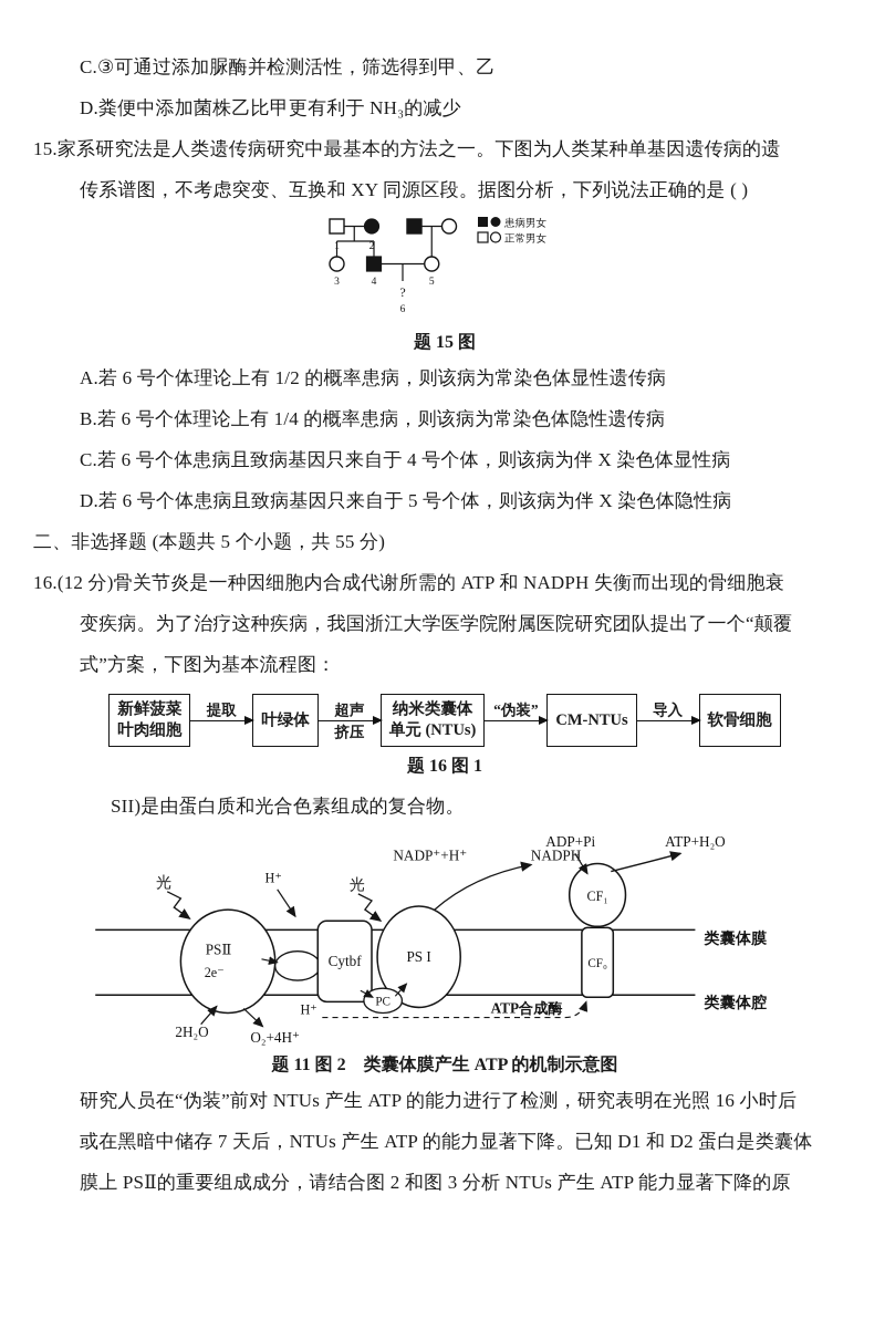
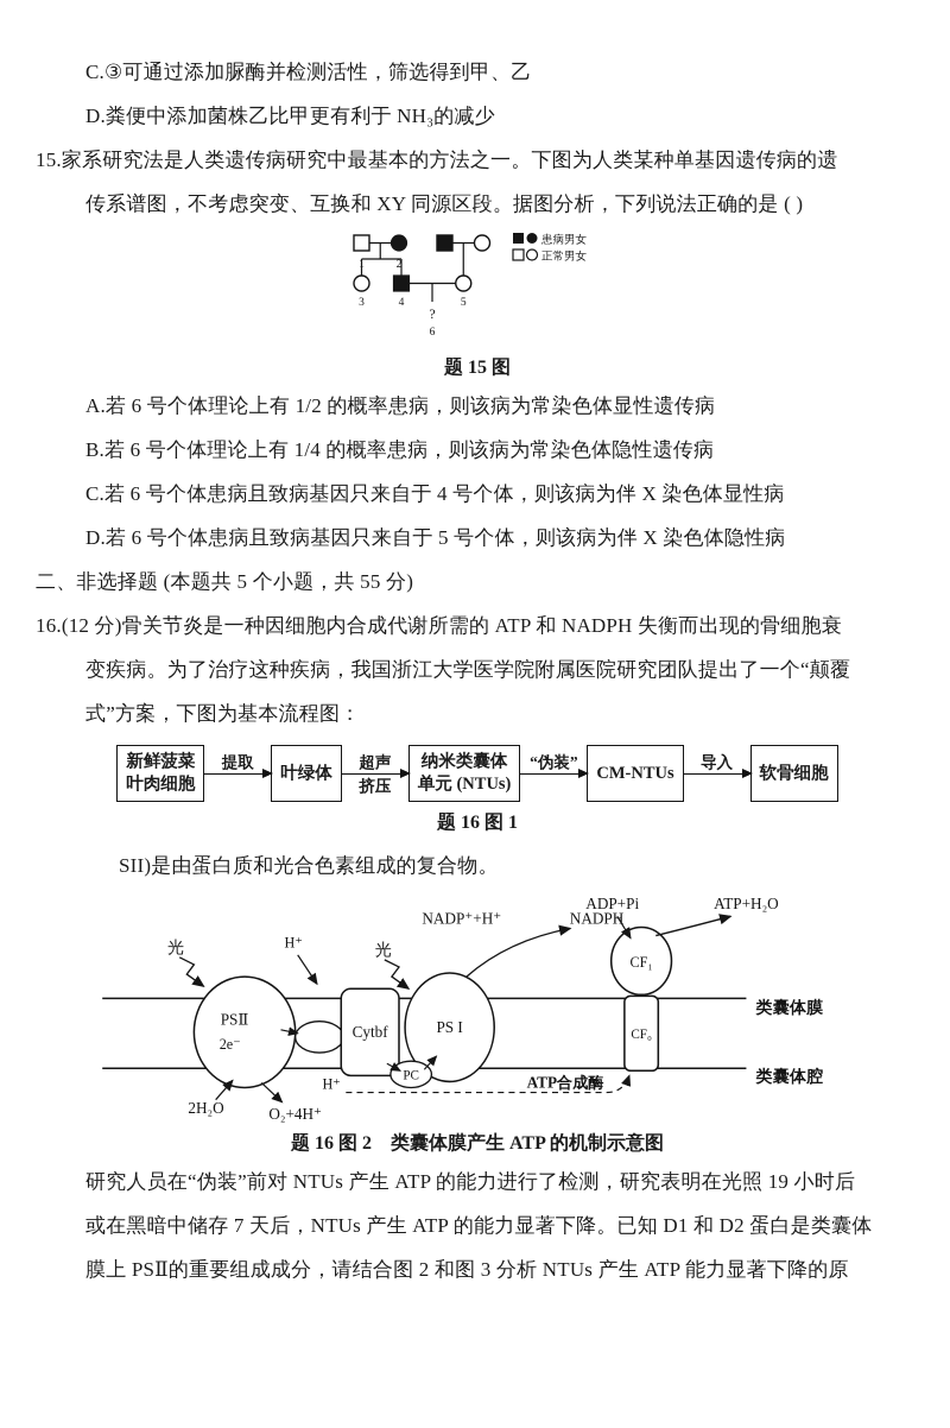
  C.③可通过添加脲酶并检测活性，筛选得到甲、乙
  D.粪便中添加菌株乙比甲更有利于 NH₃的减少
  15.家系研究法是人类遗传病研究中最基本的方法之一。下图为人类某种单基因遗传病的遗
  传系谱图，不考虑突变、互换和 XY 同源区段。据图分析，下列说法正确的是 ( )
  2
  患病男女
  正常男女
  3
  4
  5
  ?
  6
  题 15 图
  A.若 6 号个体理论上有 1/2 的概率患病，则该病为常染色体显性遗传病
  B.若 6 号个体理论上有 1/4 的概率患病，则该病为常染色体隐性遗传病
  C.若 6 号个体患病且致病基因只来自于 4 号个体，则该病为伴 X 染色体显性病
  D.若 6 号个体患病且致病基因只来自于 5 号个体，则该病为伴 X 染色体隐性病
  二、非选择题 (本题共 5 个小题，共 55 分)
  16.(12 分)骨关节炎是一种因细胞内合成代谢所需的 ATP 和 NADPH 失衡而出现的骨细胞衰
  变疾病。为了治疗这种疾病，我国浙江大学医学院附属医院研究团队提出了一个“颠覆
  式”方案，下图为基本流程图：
  新鲜菠菜
  叶肉细胞
  提取
  叶绿体
  超声
  挤压
  纳米类囊体
  单元 (NTUs)
  “伪装”
  CM-NTUs
  导入
  软骨细胞
  题 16 图 1
  SII)是由蛋白质和光合色素组成的复合物。
  光
  光
  H⁺
  NADP⁺+H⁺
  NADPH
  ADP+Pi
  ATP+H₂O
  CF₁
  CF₀
  PSⅡ
  2e⁻
  Cytbf
  PS I
  PC
  2H₂O
  O₂+4H⁺
  H⁺
  ATP合成酶
  类囊体膜
  类囊体腔
- 题 11 图 2 类囊体膜产生 ATP 的机制示意图
+ 题 16 图 2 类囊体膜产生 ATP 的机制示意图
- 研究人员在“伪装”前对 NTUs 产生 ATP 的能力进行了检测，研究表明在光照 16 小时后
+ 研究人员在“伪装”前对 NTUs 产生 ATP 的能力进行了检测，研究表明在光照 19 小时后
  或在黑暗中储存 7 天后，NTUs 产生 ATP 的能力显著下降。已知 D1 和 D2 蛋白是类囊体
  膜上 PSⅡ的重要组成成分，请结合图 2 和图 3 分析 NTUs 产生 ATP 能力显著下降的原
